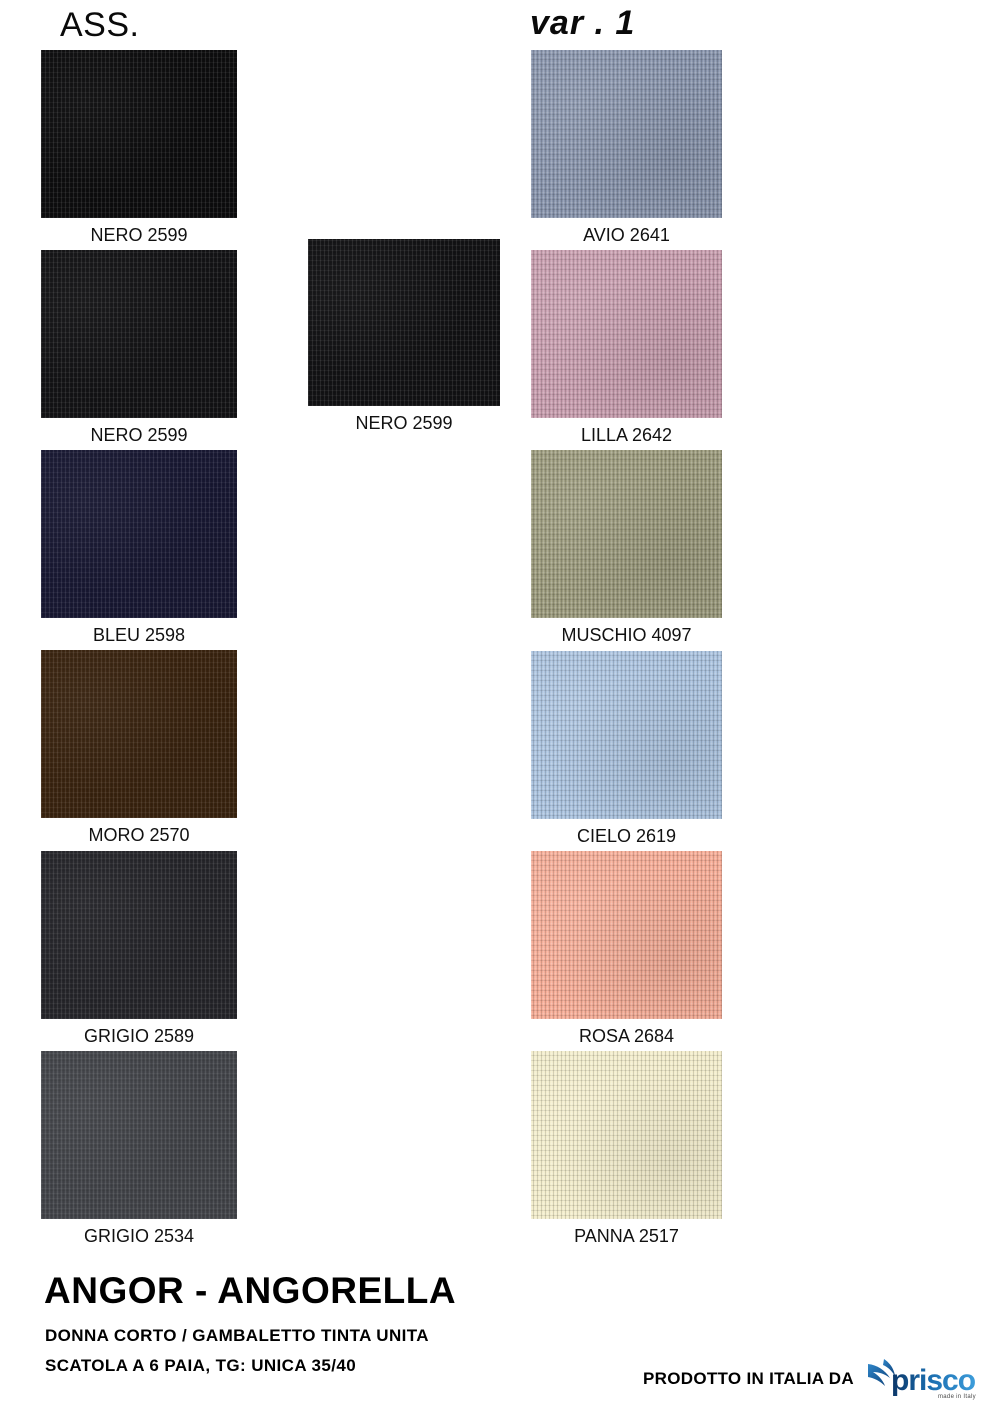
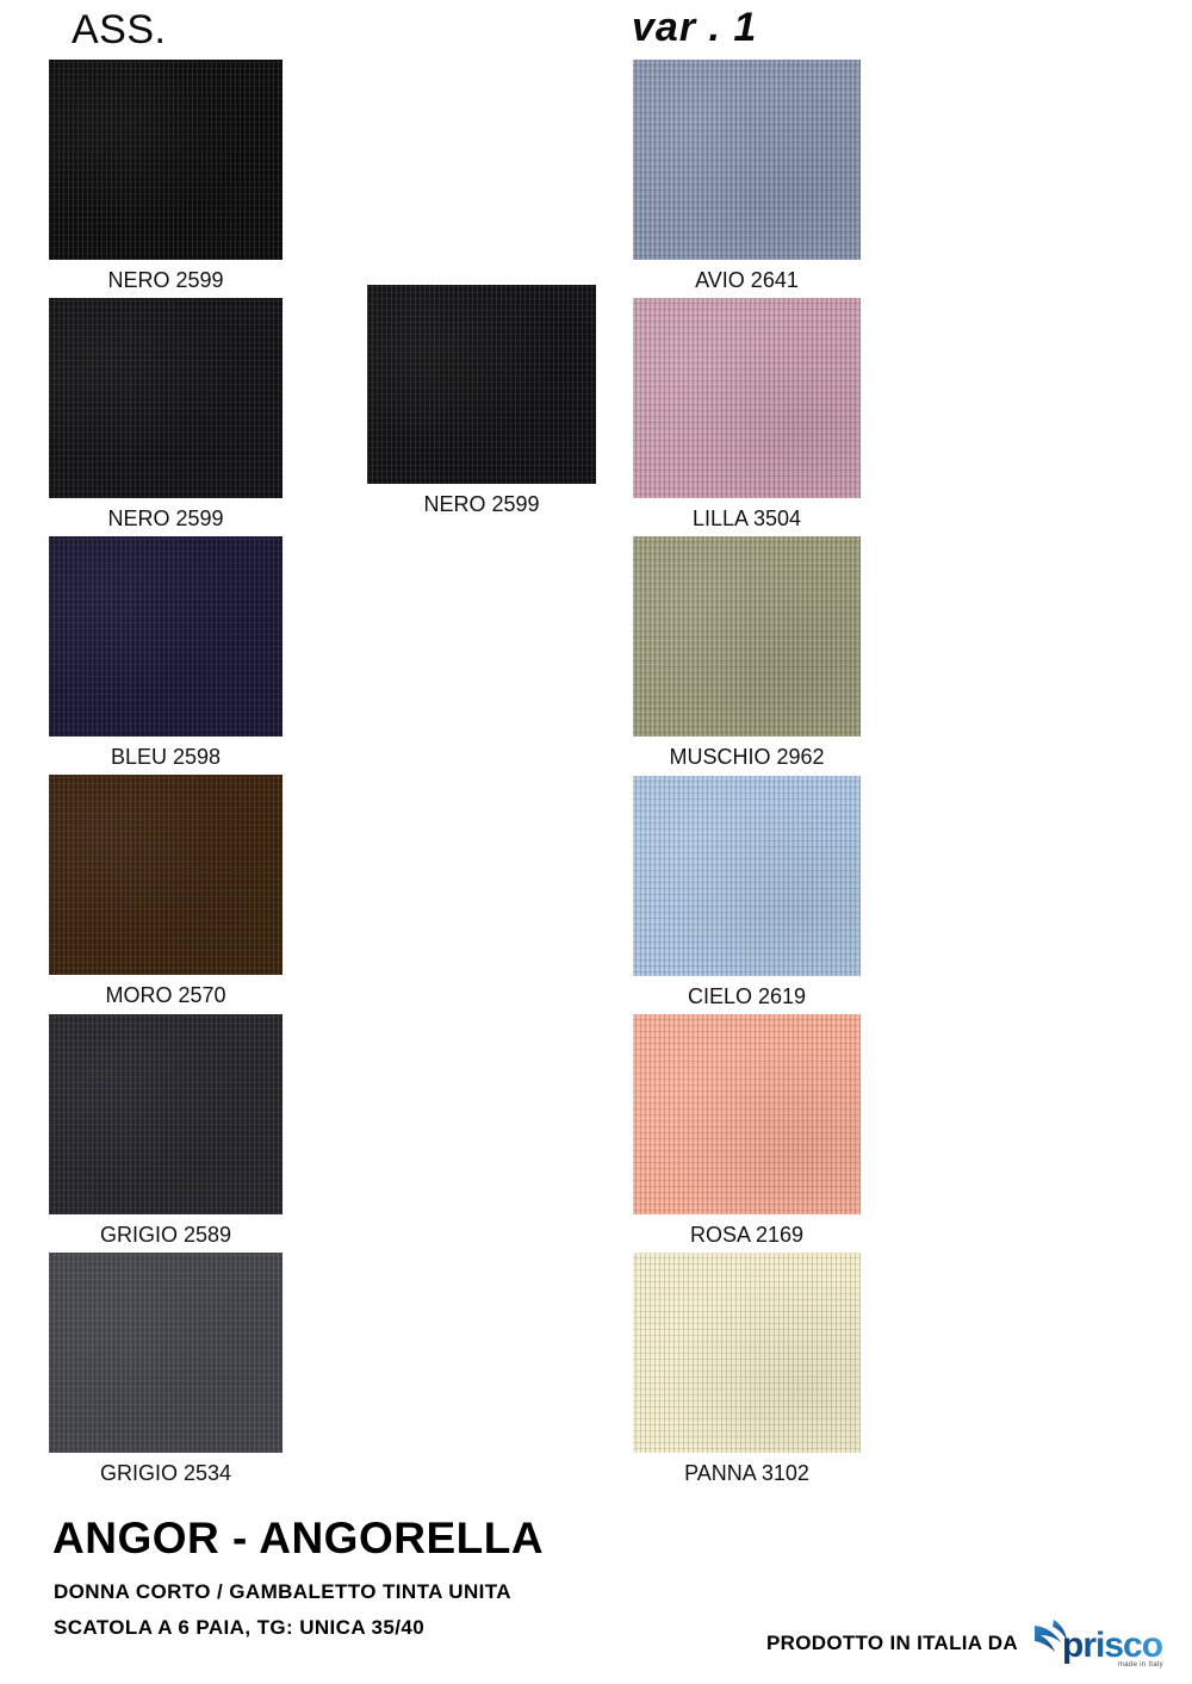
  ASS.
  var . 1
  NERO 2599
  NERO 2599
  BLEU 2598
  MORO 2570
  GRIGIO 2589
  GRIGIO 2534
  NERO 2599
  AVIO 2641
- LILLA 2642
+ LILLA 3504
- MUSCHIO 4097
+ MUSCHIO 2962
  CIELO 2619
- ROSA 2684
+ ROSA 2169
- PANNA 2517
+ PANNA 3102
  ANGOR - ANGORELLA
  DONNA CORTO / GAMBALETTO TINTA UNITA
  SCATOLA A 6 PAIA, TG: UNICA 35/40
  PRODOTTO IN ITALIA DA
  prisco
